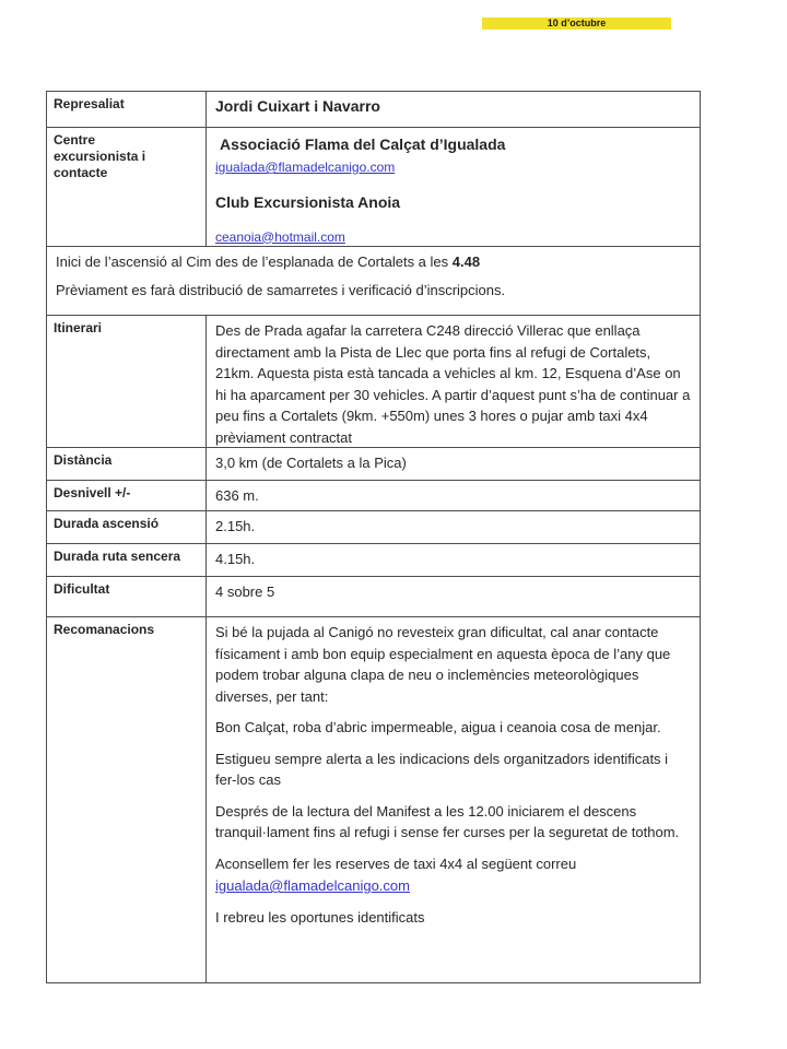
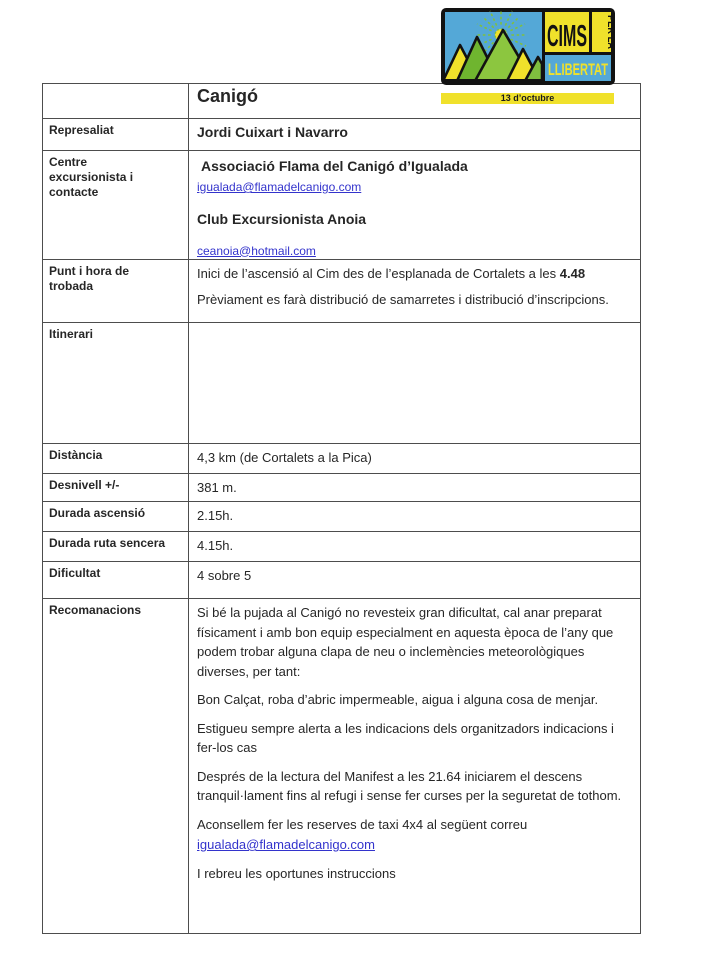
+ CIMS
+ LLIBERTAT
- 10 d’octubre
+ 13 d’octubre
+ Canigó
  Represaliat
  Jordi Cuixart i Navarro
  Centre
  excursionista i
  contacte
- Associació Flama del Calçat d’Igualada
+ Associació Flama del Canigó d’Igualada
  igualada@flamadelcanigo.com
  Club Excursionista Anoia
  ceanoia@hotmail.com
+ Punt i hora de
+ trobada
  Inici de l’ascensió al Cim des de l’esplanada de Cortalets a les 4.48
- Prèviament es farà distribució de samarretes i verificació d’inscripcions.
+ Prèviament es farà distribució de samarretes i distribució d’inscripcions.
  Itinerari
- Des de Prada agafar la carretera C248 direcció Villerac que enllaça directament amb la Pista de Llec que porta fins al refugi de Cortalets, 21km. Aquesta pista està tancada a vehicles al km. 12, Esquena d’Ase on hi ha aparcament per 30 vehicles. A partir d’aquest punt s’ha de continuar a peu fins a Cortalets (9km. +550m) unes 3 hores o pujar amb taxi 4x4 prèviament contractat
  Distància
- 3,0 km (de Cortalets a la Pica)
+ 4,3 km (de Cortalets a la Pica)
  Desnivell +/-
- 636 m.
+ 381 m.
  Durada ascensió
  2.15h.
  Durada ruta sencera
  4.15h.
  Dificultat
  4 sobre 5
  Recomanacions
- Si bé la pujada al Canigó no revesteix gran dificultat, cal anar contacte físicament i amb bon equip especialment en aquesta època de l’any que podem trobar alguna clapa de neu o inclemències meteorològiques diverses, per tant:
+ Si bé la pujada al Canigó no revesteix gran dificultat, cal anar preparat físicament i amb bon equip especialment en aquesta època de l’any que podem trobar alguna clapa de neu o inclemències meteorològiques diverses, per tant:
- Bon Calçat, roba d’abric impermeable, aigua i ceanoia cosa de menjar.
+ Bon Calçat, roba d’abric impermeable, aigua i alguna cosa de menjar.
- Estigueu sempre alerta a les indicacions dels organitzadors identificats i fer-los cas
+ Estigueu sempre alerta a les indicacions dels organitzadors indicacions i fer-los cas
- Després de la lectura del Manifest a les 12.00 iniciarem el descens tranquil·lament fins al refugi i sense fer curses per la seguretat de tothom.
+ Després de la lectura del Manifest a les 21.64 iniciarem el descens tranquil·lament fins al refugi i sense fer curses per la seguretat de tothom.
  Aconsellem fer les reserves de taxi 4x4 al següent correu
  igualada@flamadelcanigo.com
- I rebreu les oportunes identificats
+ I rebreu les oportunes instruccions
